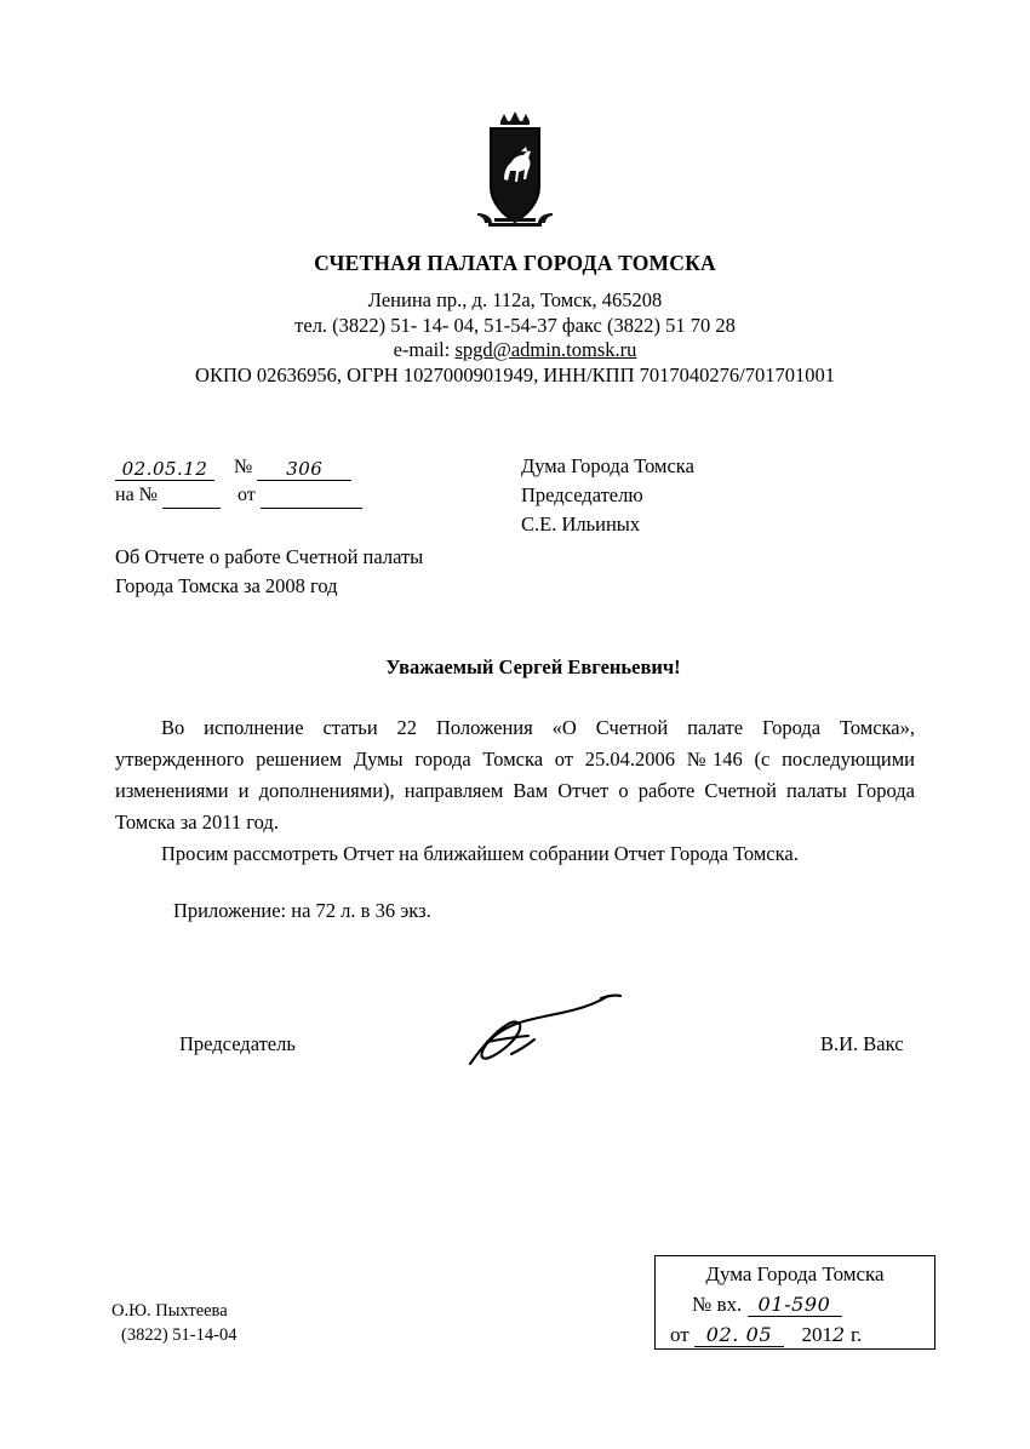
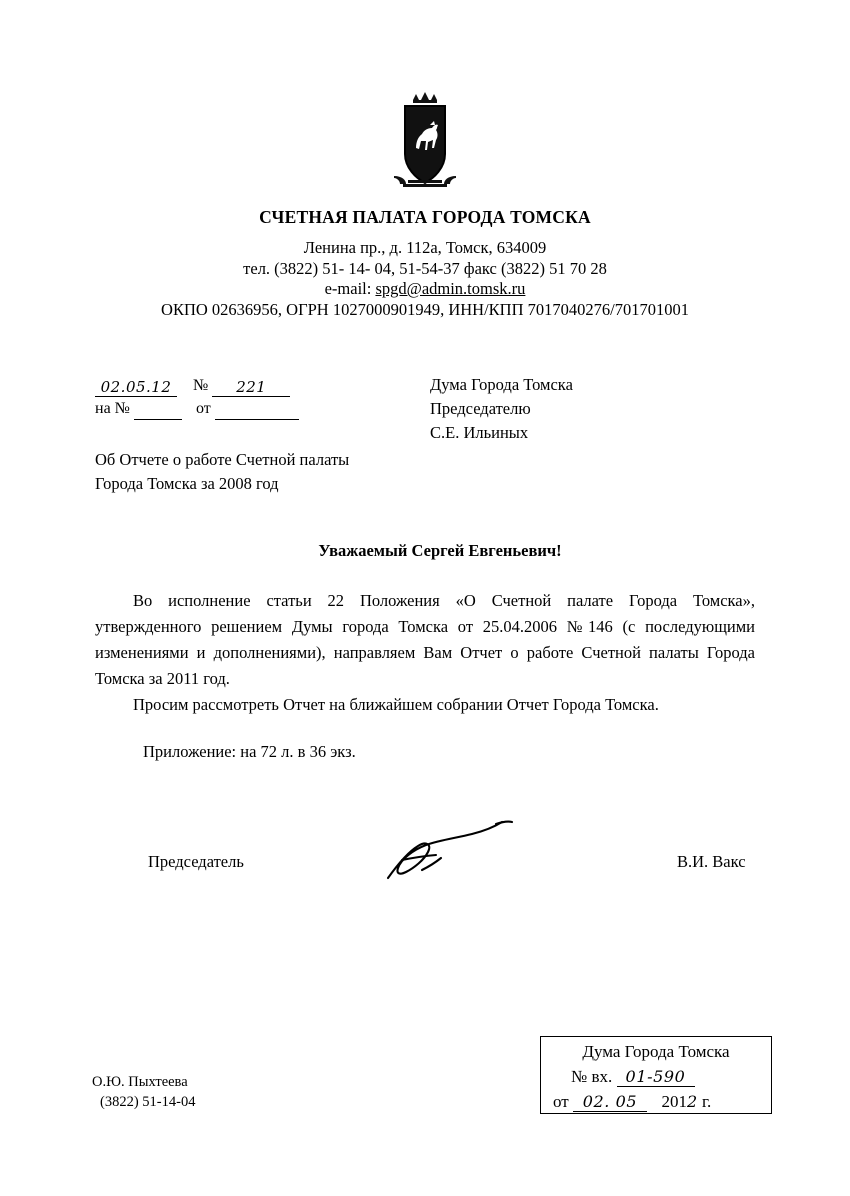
  СЧЕТНАЯ ПАЛАТА ГОРОДА ТОМСКА
- Ленина пр., д. 112а, Томск, 465208
+ Ленина пр., д. 112а, Томск, 634009
  тел. (3822) 51- 14- 04, 51-54-37 факс (3822) 51 70 28
  e-mail: spgd@admin.tomsk.ru
  ОКПО 02636956, ОГРН 1027000901949, ИНН/КПП 7017040276/701701001
- 02.05.12 № 306
+ 02.05.12 № 221
  на № от
  Дума Города Томска
  Председателю
  С.Е. Ильиных
  Об Отчете о работе Счетной палаты
  Города Томска за 2008 год
  Уважаемый Сергей Евгеньевич!
  Во исполнение статьи 22 Положения «О Счетной палате Города Томска», утвержденного решением Думы города Томска от 25.04.2006 №146 (с последующими изменениями и дополнениями), направляем Вам Отчет о работе Счетной палаты Города Томска за 2011 год.
  Просим рассмотреть Отчет на ближайшем собрании Отчет Города Томска.
  Приложение: на 72 л. в 36 экз.
  Председатель
  В.И. Вакс
  О.Ю. Пыхтеева
  (3822) 51-14-04
  Дума Города Томска
  № вх. 01-590
  от 02. 05 2012 г.
